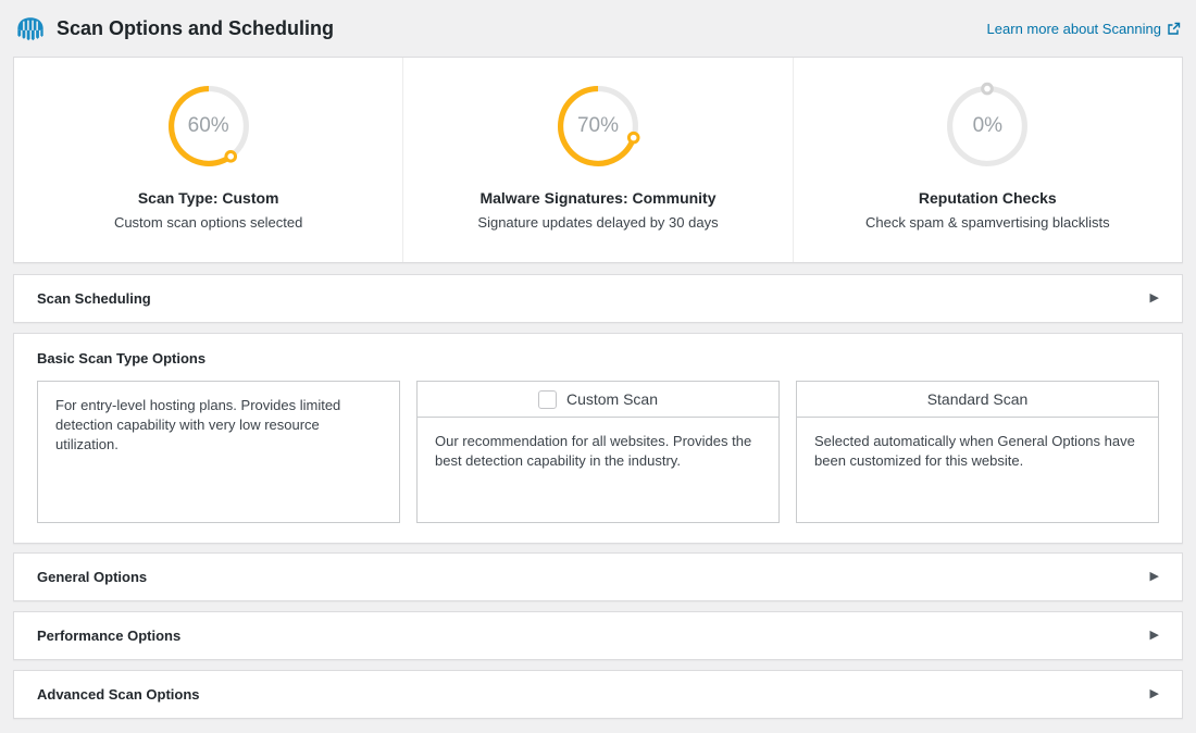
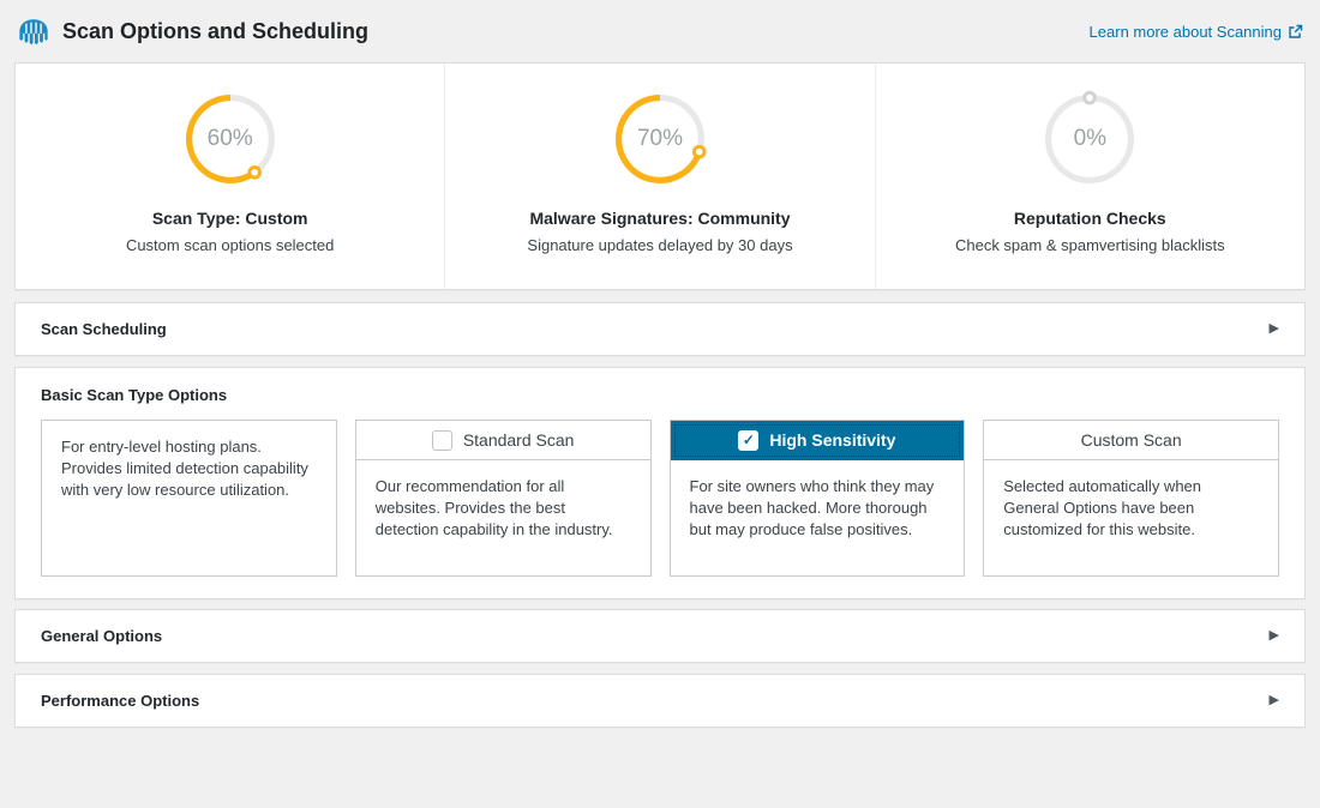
  Scan Options and Scheduling
  Learn more about Scanning
  60%
  Scan Type: Custom
  Custom scan options selected
  70%
  Malware Signatures: Community
  Signature updates delayed by 30 days
  0%
  Reputation Checks
  Check spam & spamvertising blacklists
  Scan Scheduling
  Basic Scan Type Options
  For entry-level hosting plans. Provides limited detection capability with very low resource utilization.
- Custom Scan
+ Standard Scan
  Our recommendation for all websites. Provides the best detection capability in the industry.
+ High Sensitivity
+ For site owners who think they may have been hacked. More thorough but may produce false positives.
- Standard Scan
+ Custom Scan
  Selected automatically when General Options have been customized for this website.
  General Options
  Performance Options
- Advanced Scan Options
